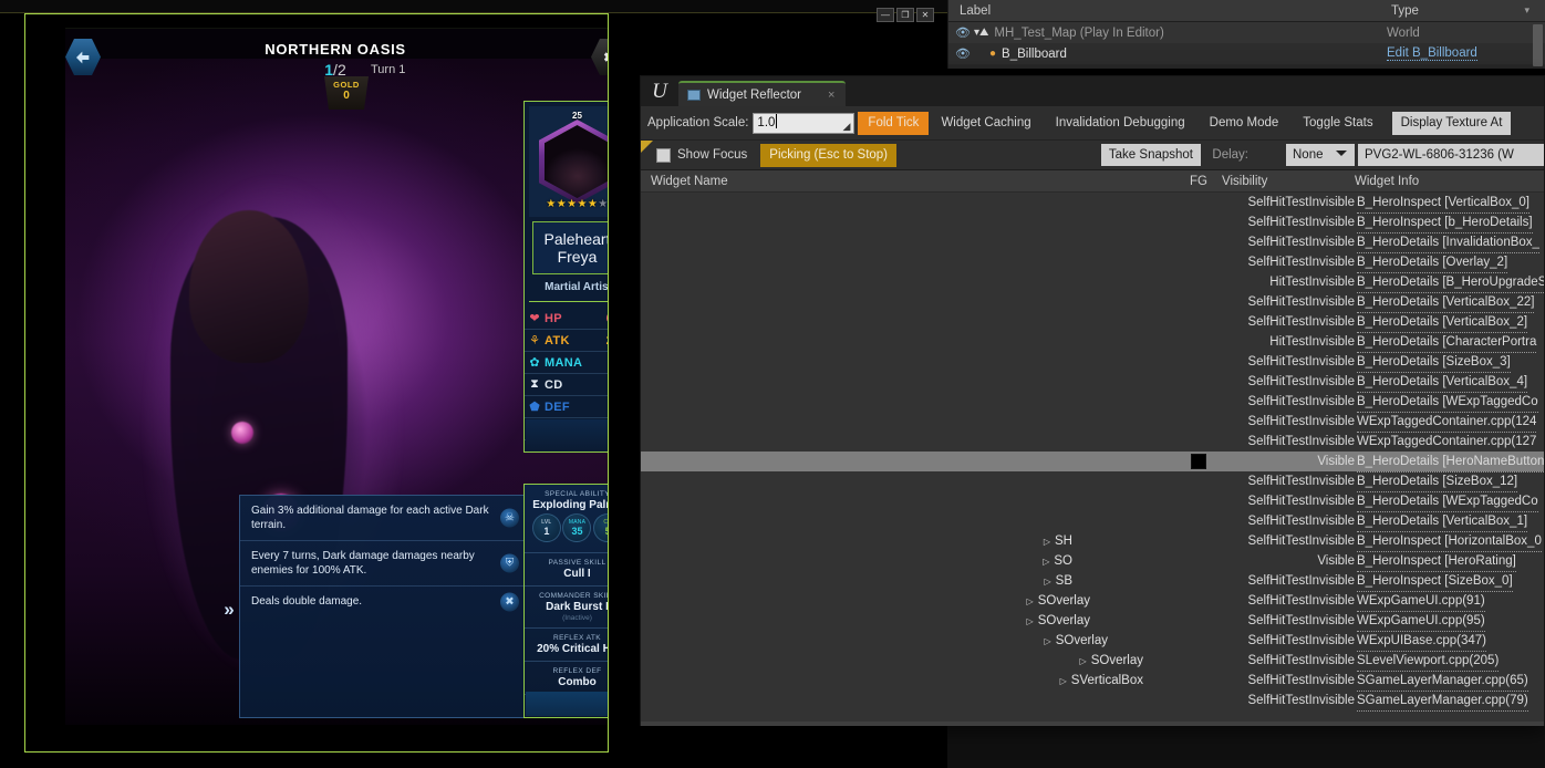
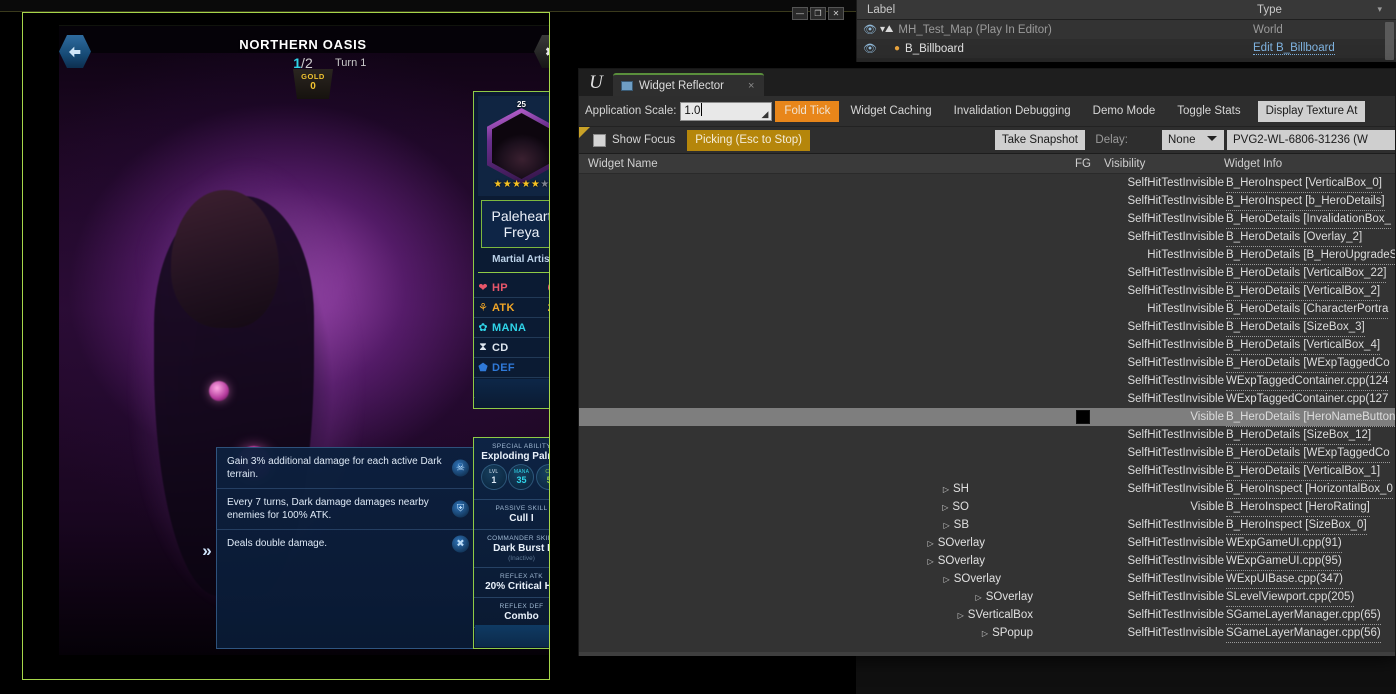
  —
  ❐
  ✕
  NORTHERN OASIS
  1/2
  Turn 1
  GOLD
  0
  25
  ★★★★★★
  Palehear
  Freya
  Martial Artis
  ❤
  HP
  ⚘
  ATK
  ✿
  MANA
  ⧗
  CD
  ⬟
  DEF
  »
  Gain 3% additional damage for each active Dark terrain.
  ☠
  Every 7 turns, Dark damage damages nearby enemies for 100% ATK.
  ⛨
  Deals double damage.
  ✖
  Exploding Pal
  1
  35
  Cull I
  Dark Burst I
  20% Critical H
  Combo
  Label
  Type
  ▾
  👁
  ▾⛰
  MH_Test_Map (Play In Editor)
  World
  👁
  ●
  B_Billboard
  Edit B_Billboard
  U
  Widget Reflector
  ×
  Application Scale:
  1.0
  ◢
  Fold Tick
  Widget Caching
  Invalidation Debugging
  Demo Mode
  Toggle Stats
  Display Texture At
  Show Focus
  Picking (Esc to Stop)
  Take Snapshot
  Delay:
  None
  PVG2-WL-6806-31236 (W
  Widget Name
  FG
  Visibility
  Widget Info
  SelfHitTestInvisible
  B_HeroInspect [VerticalBox_0]
  SelfHitTestInvisible
  B_HeroInspect [b_HeroDetails]
  SelfHitTestInvisible
  B_HeroDetails [InvalidationBox_
  SelfHitTestInvisible
  B_HeroDetails [Overlay_2]
  HitTestInvisible
  B_HeroDetails [B_HeroUpgradeS
  SelfHitTestInvisible
  B_HeroDetails [VerticalBox_22]
  SelfHitTestInvisible
  B_HeroDetails [VerticalBox_2]
  HitTestInvisible
  B_HeroDetails [CharacterPortra
  SelfHitTestInvisible
  B_HeroDetails [SizeBox_3]
  SelfHitTestInvisible
  B_HeroDetails [VerticalBox_4]
  SelfHitTestInvisible
  B_HeroDetails [WExpTaggedCo
  SelfHitTestInvisible
  WExpTaggedContainer.cpp(124
  SelfHitTestInvisible
  WExpTaggedContainer.cpp(127
  Visible
  B_HeroDetails [HeroNameButton
  SelfHitTestInvisible
  B_HeroDetails [SizeBox_12]
  SelfHitTestInvisible
  B_HeroDetails [WExpTaggedCo
  SelfHitTestInvisible
  B_HeroDetails [VerticalBox_1]
  ▷ SH
  SelfHitTestInvisible
  B_HeroInspect [HorizontalBox_0
  ▷ SO
  Visible
  B_HeroInspect [HeroRating]
  ▷ SB
  SelfHitTestInvisible
  B_HeroInspect [SizeBox_0]
  ▷ SOverlay
  SelfHitTestInvisible
  WExpGameUI.cpp(91)
  ▷ SOverlay
  SelfHitTestInvisible
  WExpGameUI.cpp(95)
  ▷ SOverlay
  SelfHitTestInvisible
  WExpUIBase.cpp(347)
  ▷ SOverlay
  SelfHitTestInvisible
  SLevelViewport.cpp(205)
  ▷ SVerticalBox
  SelfHitTestInvisible
  SGameLayerManager.cpp(65)
+ ▷ SPopup
  SelfHitTestInvisible
- SGameLayerManager.cpp(79)
+ SGameLayerManager.cpp(56)
